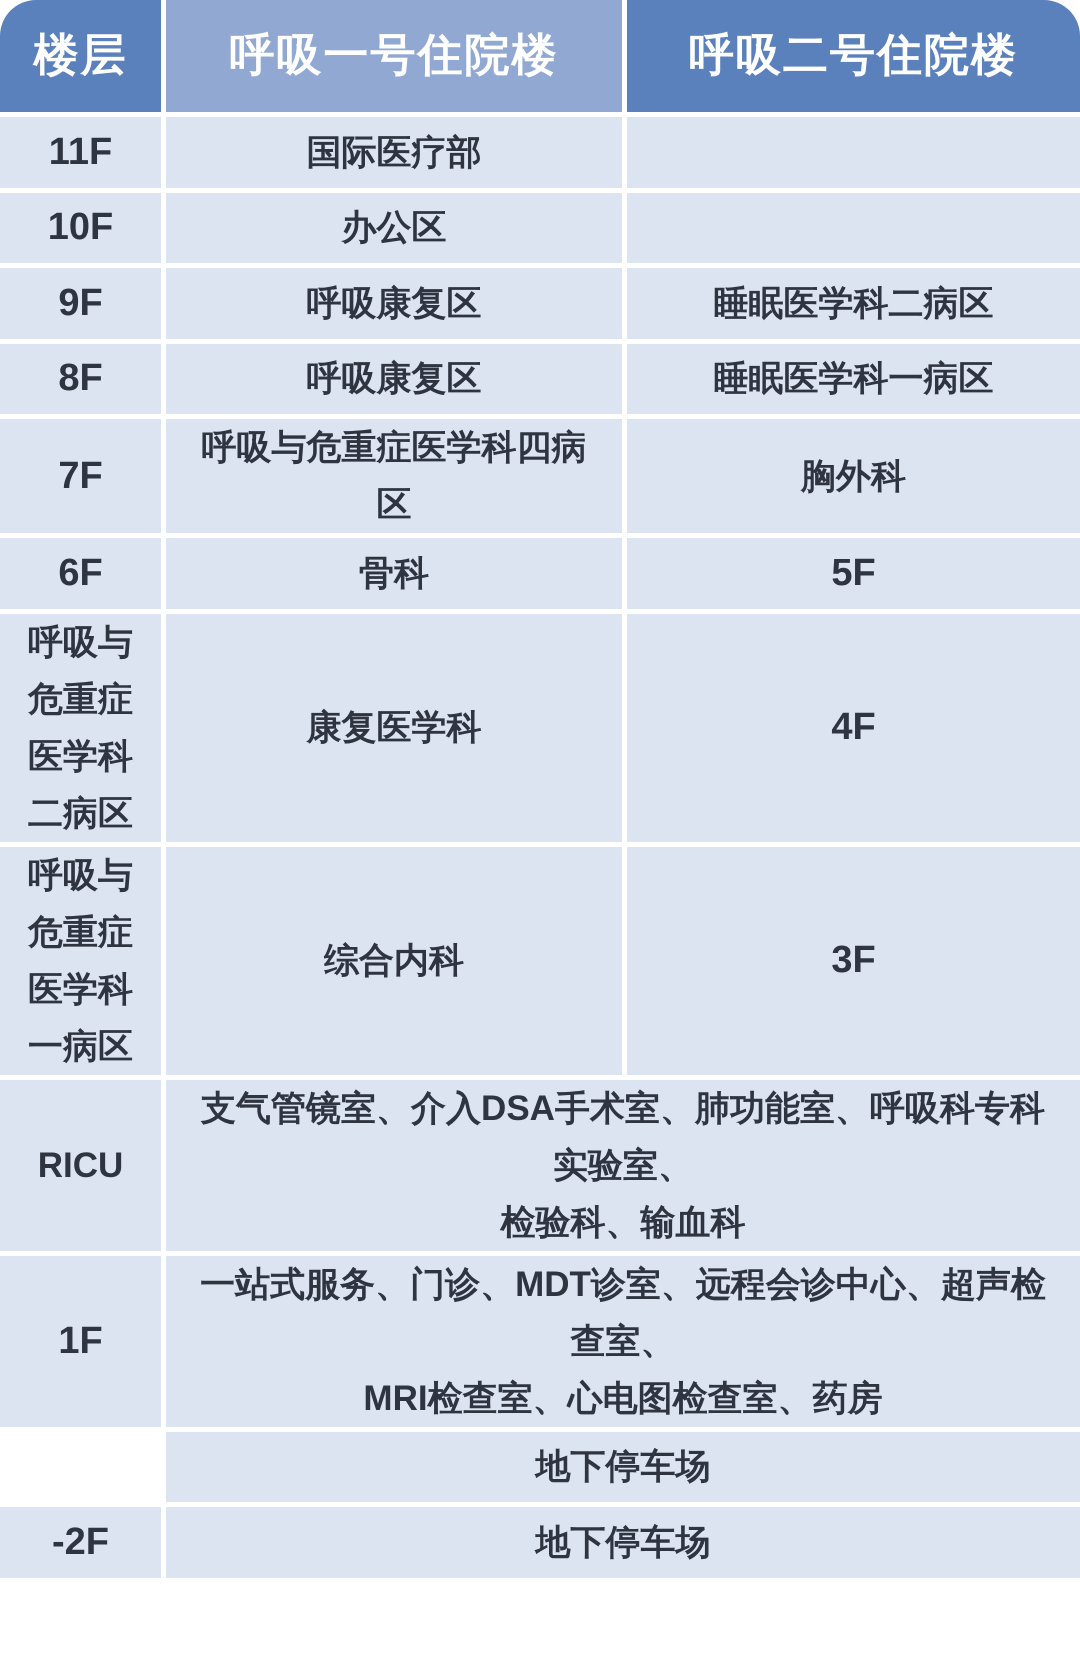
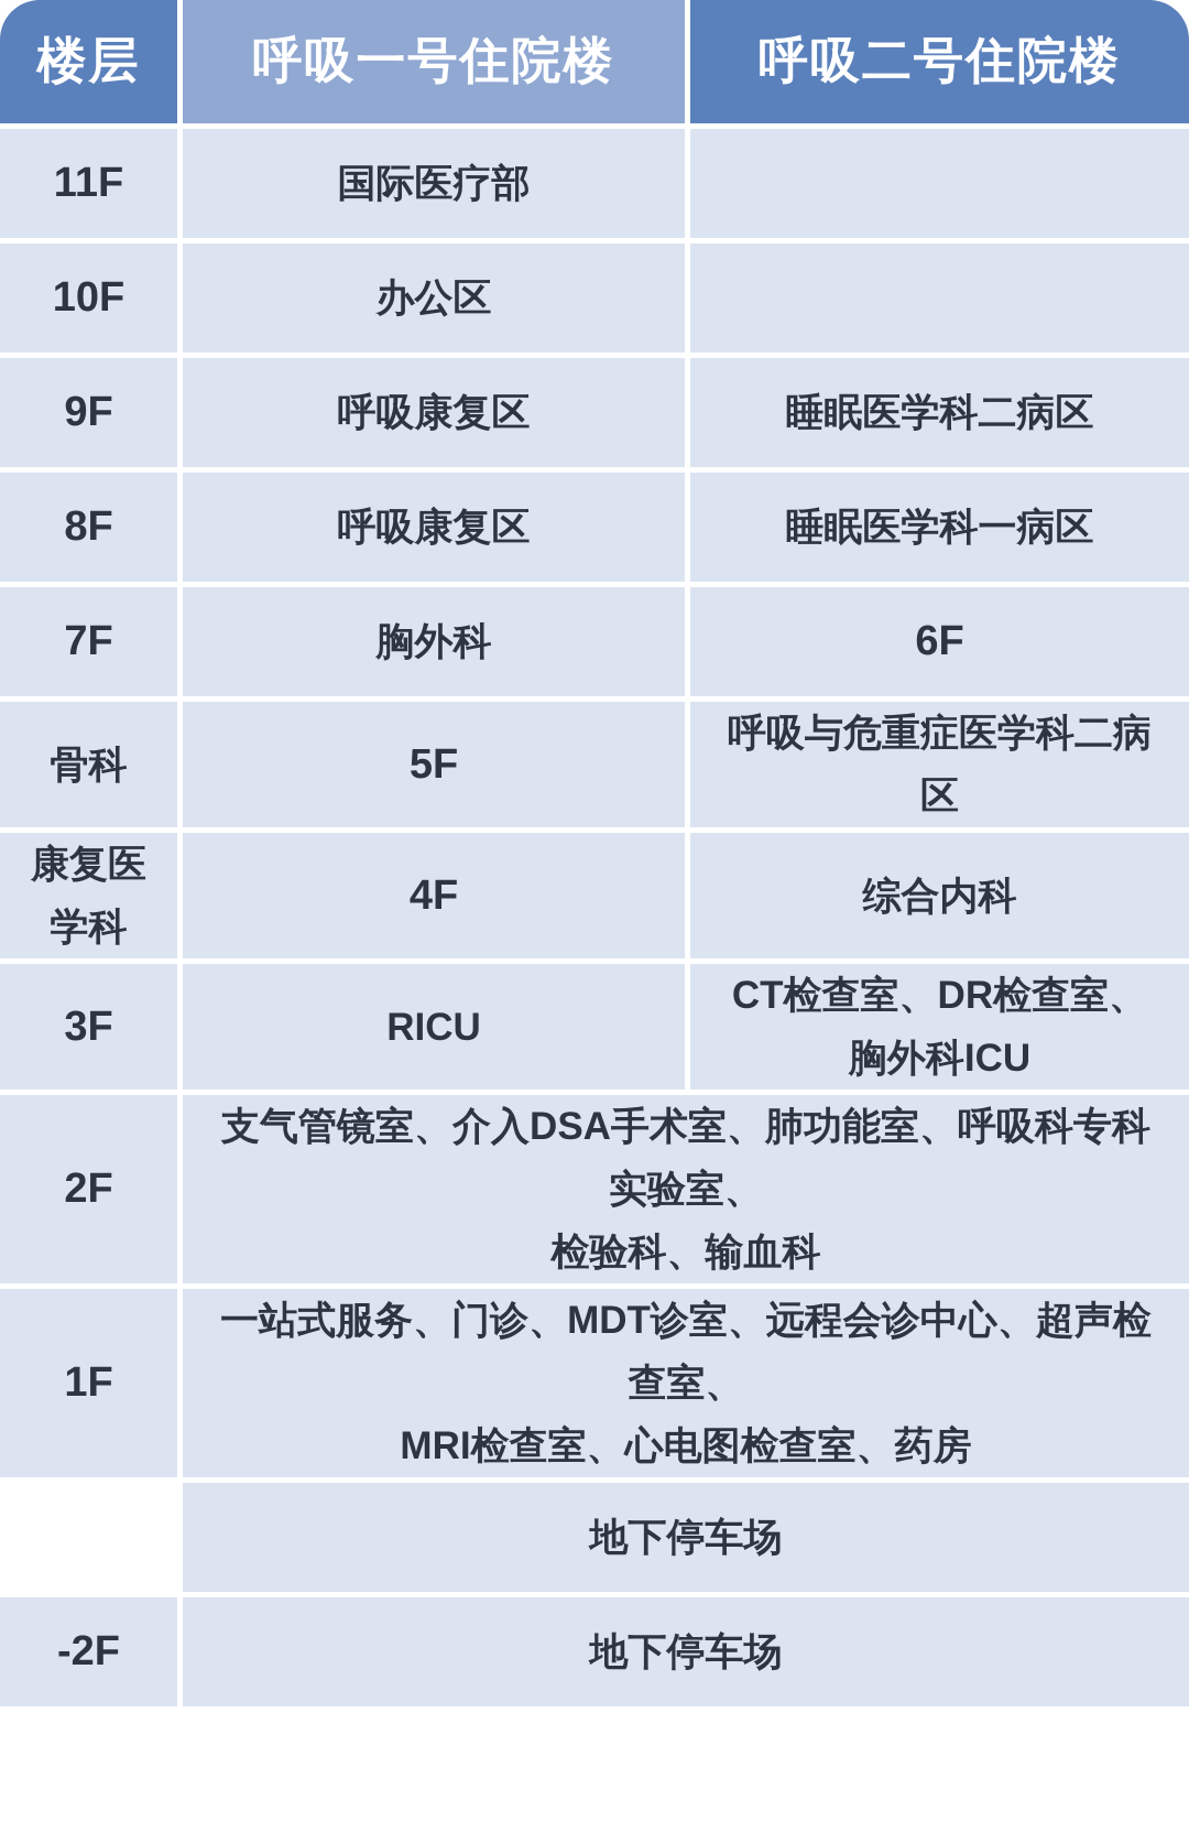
  楼层
  呼吸一号住院楼
  呼吸二号住院楼
  11F
  国际医疗部
  10F
  办公区
  9F
  呼吸康复区
  睡眠医学科二病区
  8F
  呼吸康复区
  睡眠医学科一病区
  7F
- 呼吸与危重症医学科四病区
  胸外科
  6F
  骨科
  5F
  呼吸与危重症医学科二病区
  康复医学科
  4F
- 呼吸与危重症医学科一病区
  综合内科
  3F
  RICU
+ CT检查室、DR检查室、
+ 胸外科ICU
+ 2F
  支气管镜室、介入DSA手术室、肺功能室、呼吸科专科实验室、
  检验科、输血科
  1F
  一站式服务、门诊、MDT诊室、远程会诊中心、超声检查室、
  MRI检查室、心电图检查室、药房
  地下停车场
  -2F
  地下停车场
